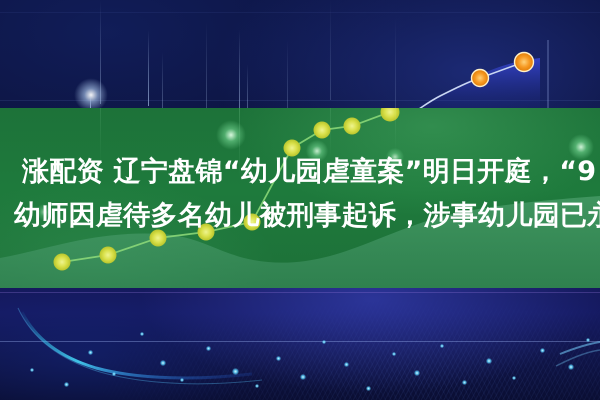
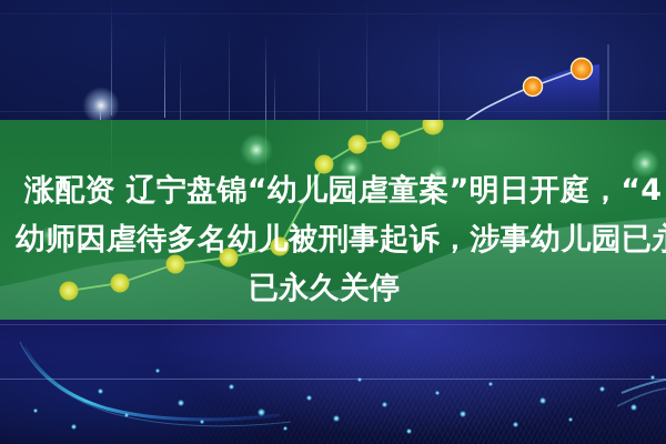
- 涨配资 辽宁盘锦“幼儿园虐童案”明日开庭，“9
+ 涨配资 辽宁盘锦“幼儿园虐童案”明日开庭，“4
  幼师因虐待多名幼儿被刑事起诉，涉事幼儿园已
+ 已永久关停
